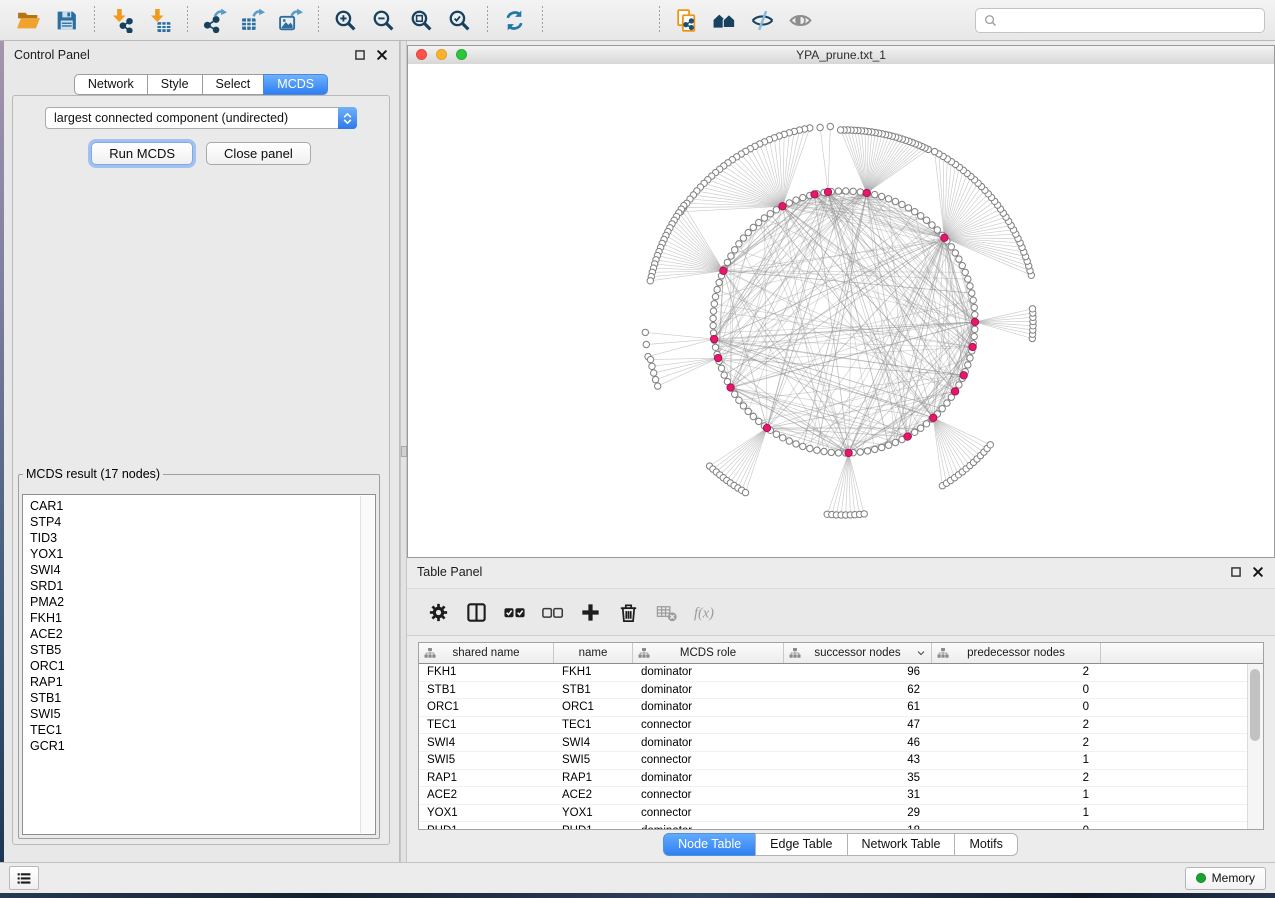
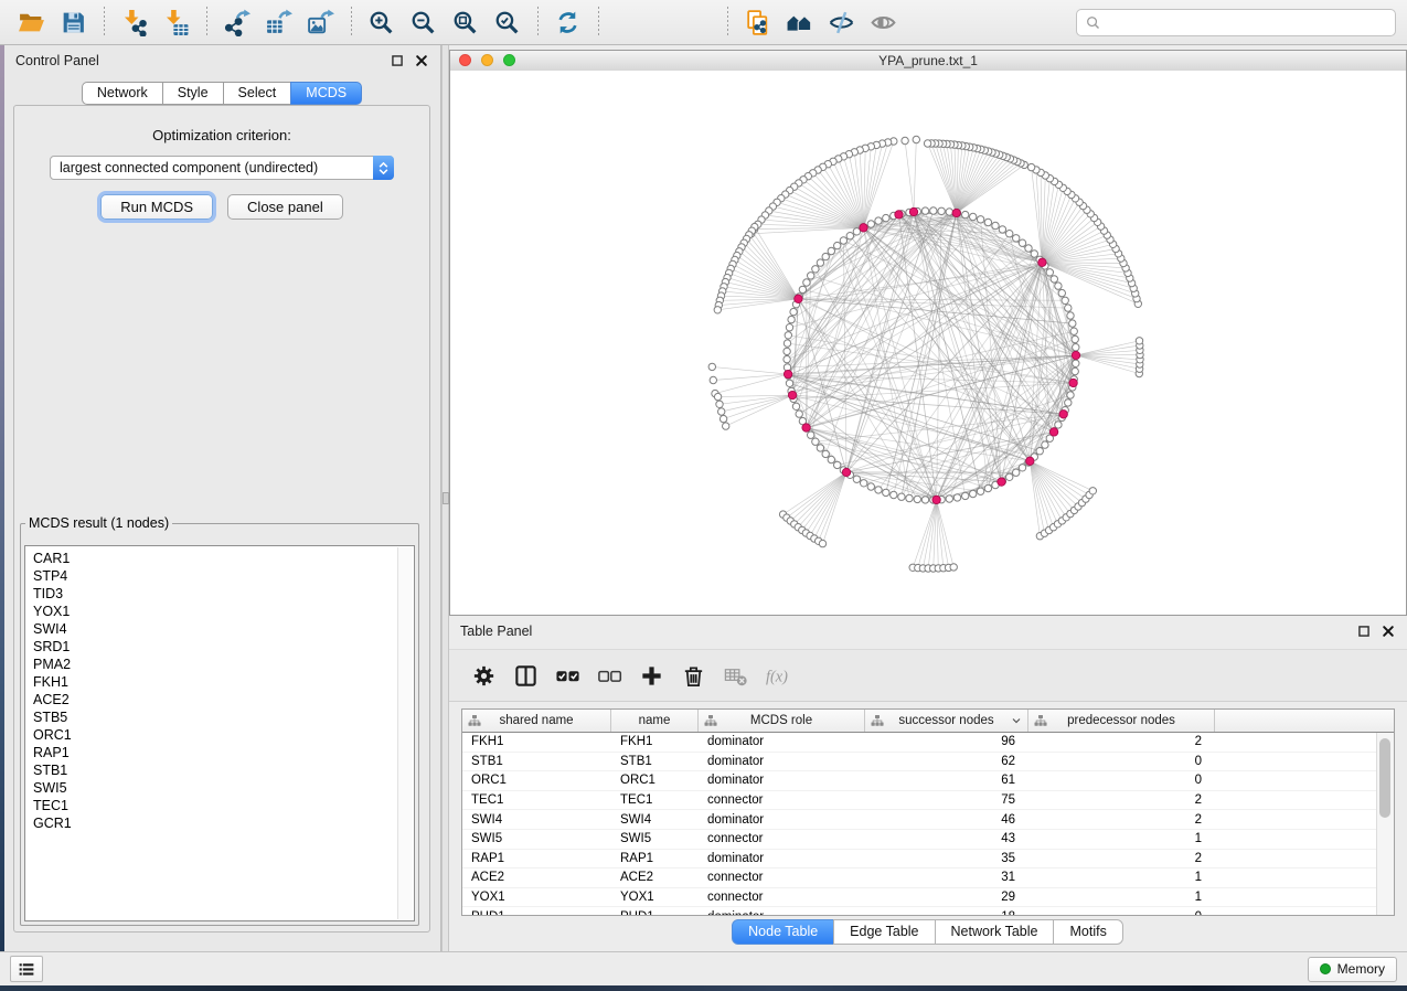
  Control Panel
  Network
  Style
  Select
  MCDS
+ Optimization criterion:
  largest connected component (undirected)
  Run MCDS
  Close panel
- MCDS result (17 nodes)
+ MCDS result (1 nodes)
  CAR1
  STP4
  TID3
  YOX1
  SWI4
  SRD1
  PMA2
  FKH1
  ACE2
  STB5
  ORC1
  RAP1
  STB1
  SWI5
  TEC1
  GCR1
  YPA_prune.txt_1
  Table Panel
  f(x)
  shared name
  name
  MCDS role
  successor nodes
  predecessor nodes
  FKH1
  FKH1
  dominator
  96
  2
  STB1
  STB1
  dominator
  62
  0
  ORC1
  ORC1
  dominator
  61
  0
  TEC1
  TEC1
  connector
- 47
+ 75
  2
  SWI4
  SWI4
  dominator
  46
  2
  SWI5
  SWI5
  connector
  43
  1
  RAP1
  RAP1
  dominator
  35
  2
  ACE2
  ACE2
  connector
  31
  1
  YOX1
  YOX1
  connector
  29
  1
  Node Table
  Edge Table
  Network Table
  Motifs
  Memory
